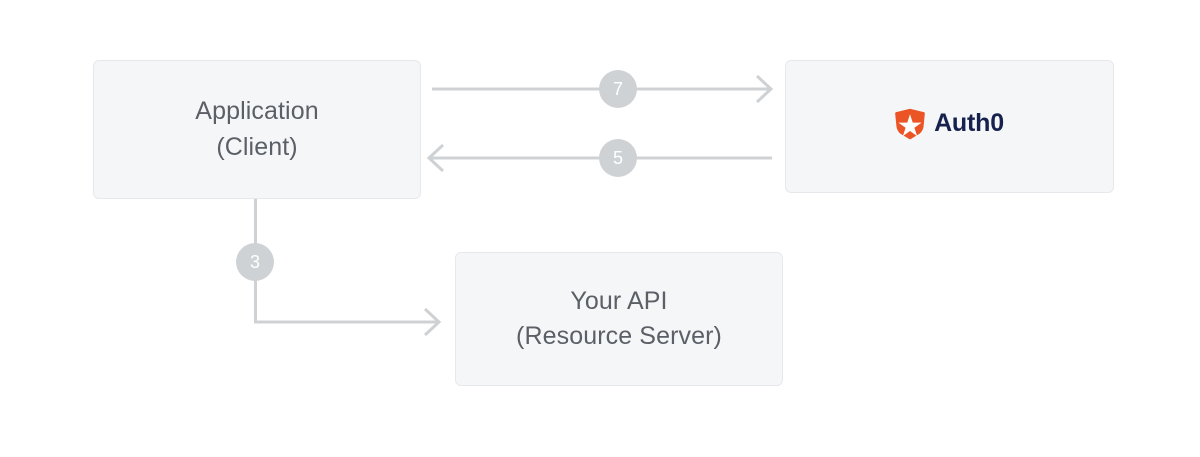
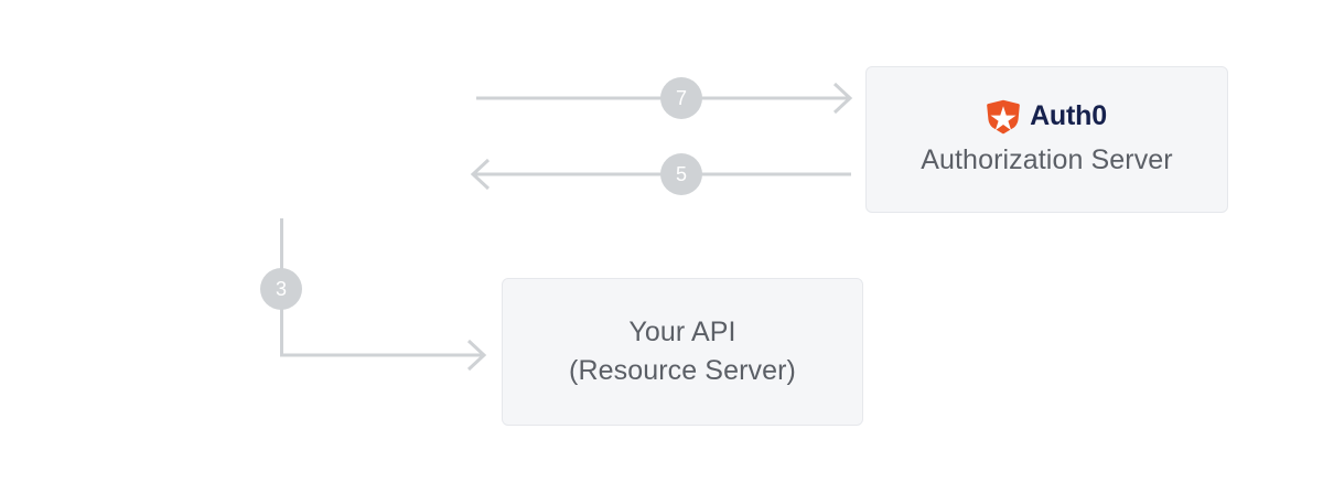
- Application
- (Client)
  Auth0
+ Authorization Server
  Your API
  (Resource Server)
  7
  5
  3
